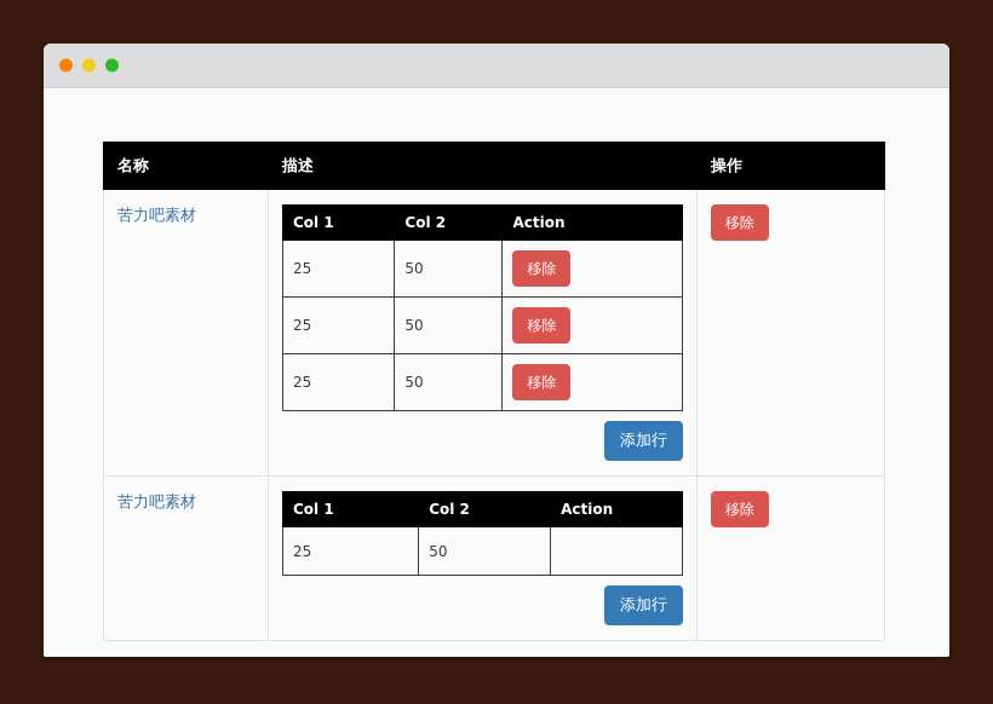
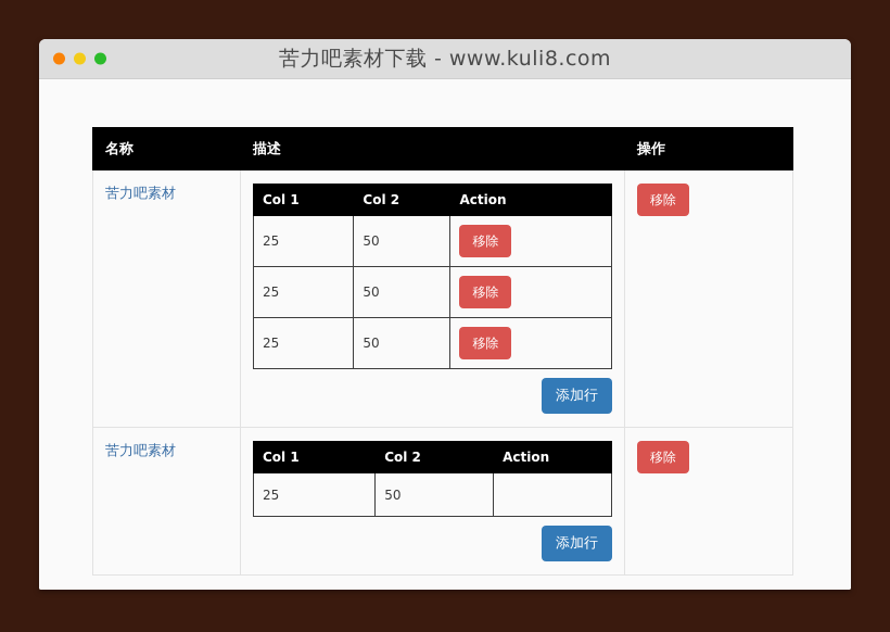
+ 苦力吧素材下载 - www.kuli8.com
  名称	描述	操作
  苦力吧素材
  Col 1	Col 2	Action
  25	50	移除
  25	50	移除
  25	50	移除
  	添加行	移除
  苦力吧素材
  Col 1	Col 2	Action
  25	50
  	添加行	移除
